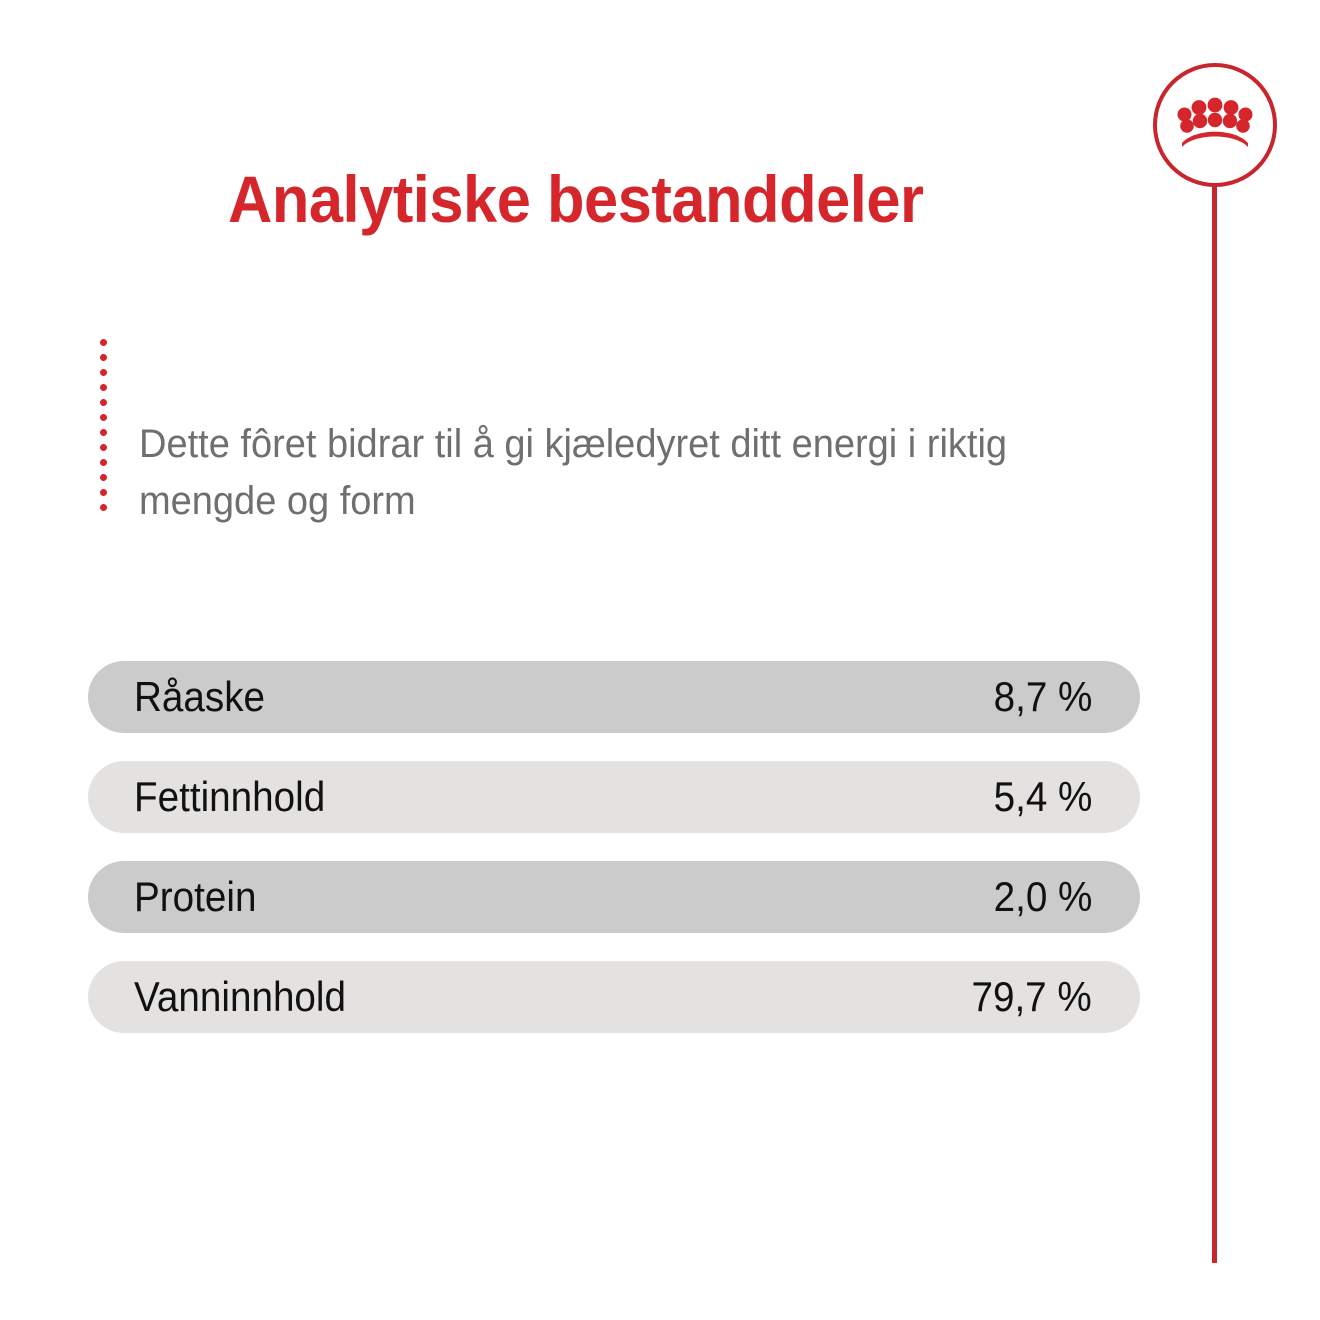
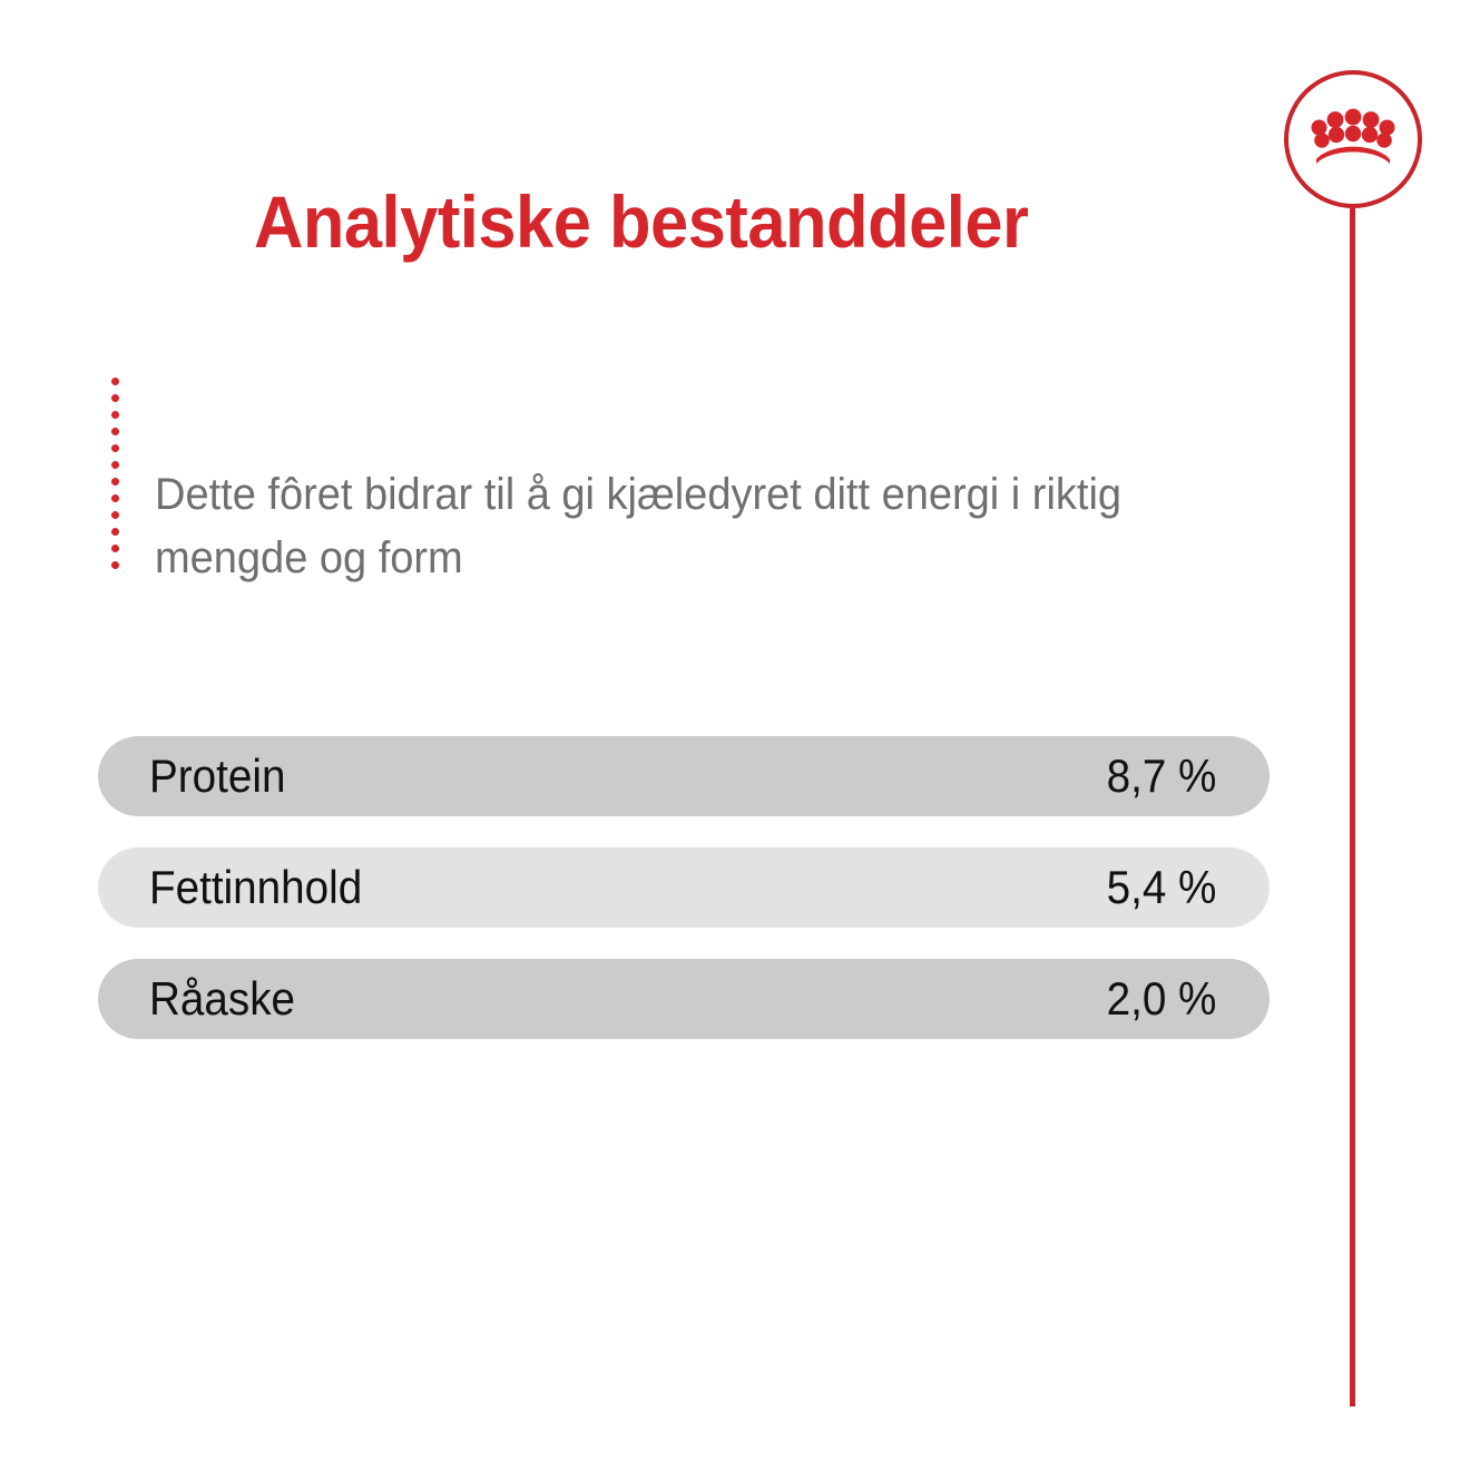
  Analytiske bestanddeler
  Dette fôret bidrar til å gi kjæledyret ditt energi i riktig mengde og form
- Råaske
+ Protein
  8,7 %
  Fettinnhold
  5,4 %
- Protein
+ Råaske
  2,0 %
- Vanninnhold
- 79,7 %
